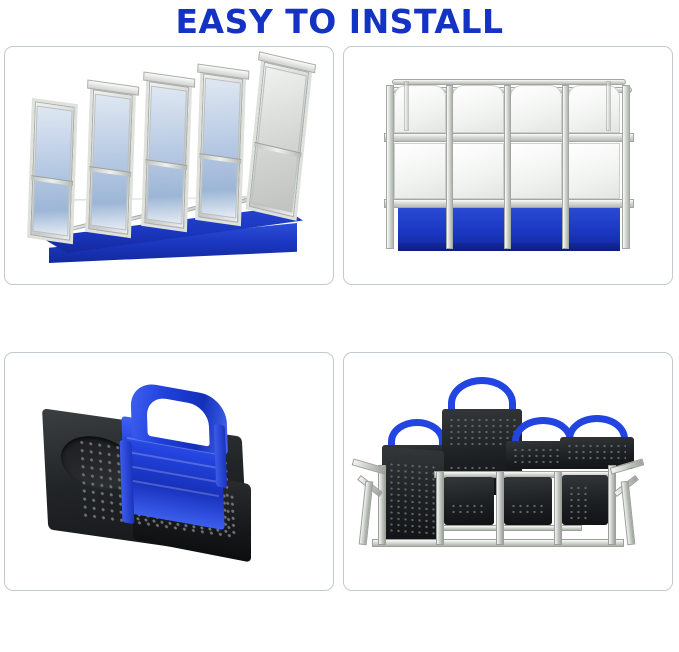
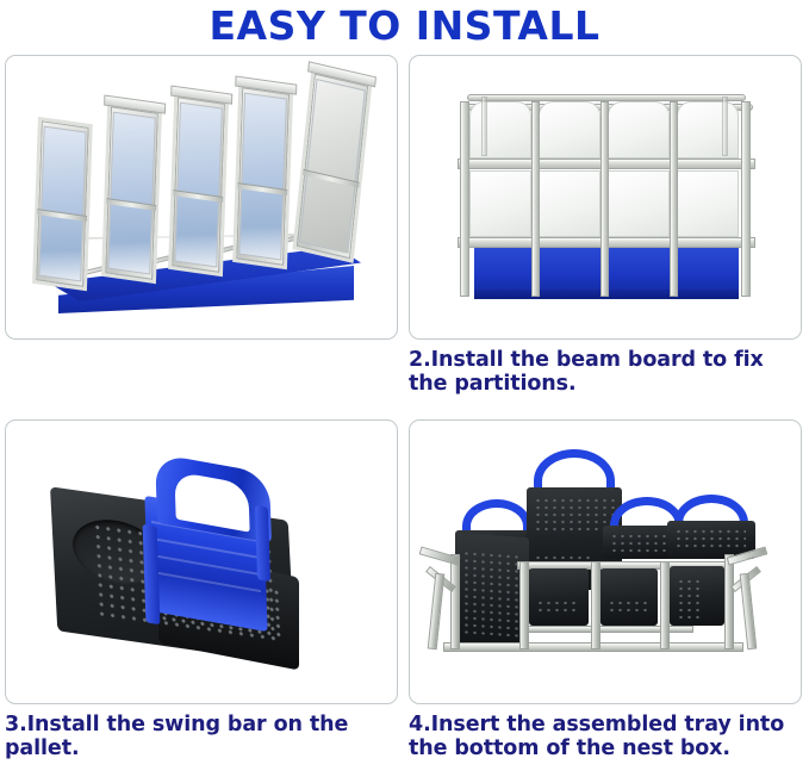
  EASY TO INSTALL
+ 2.Install the beam board to fix the partitions.
+ 3.Install the swing bar on the pallet.
+ 4.Insert the assembled tray into the bottom of the nest box.
